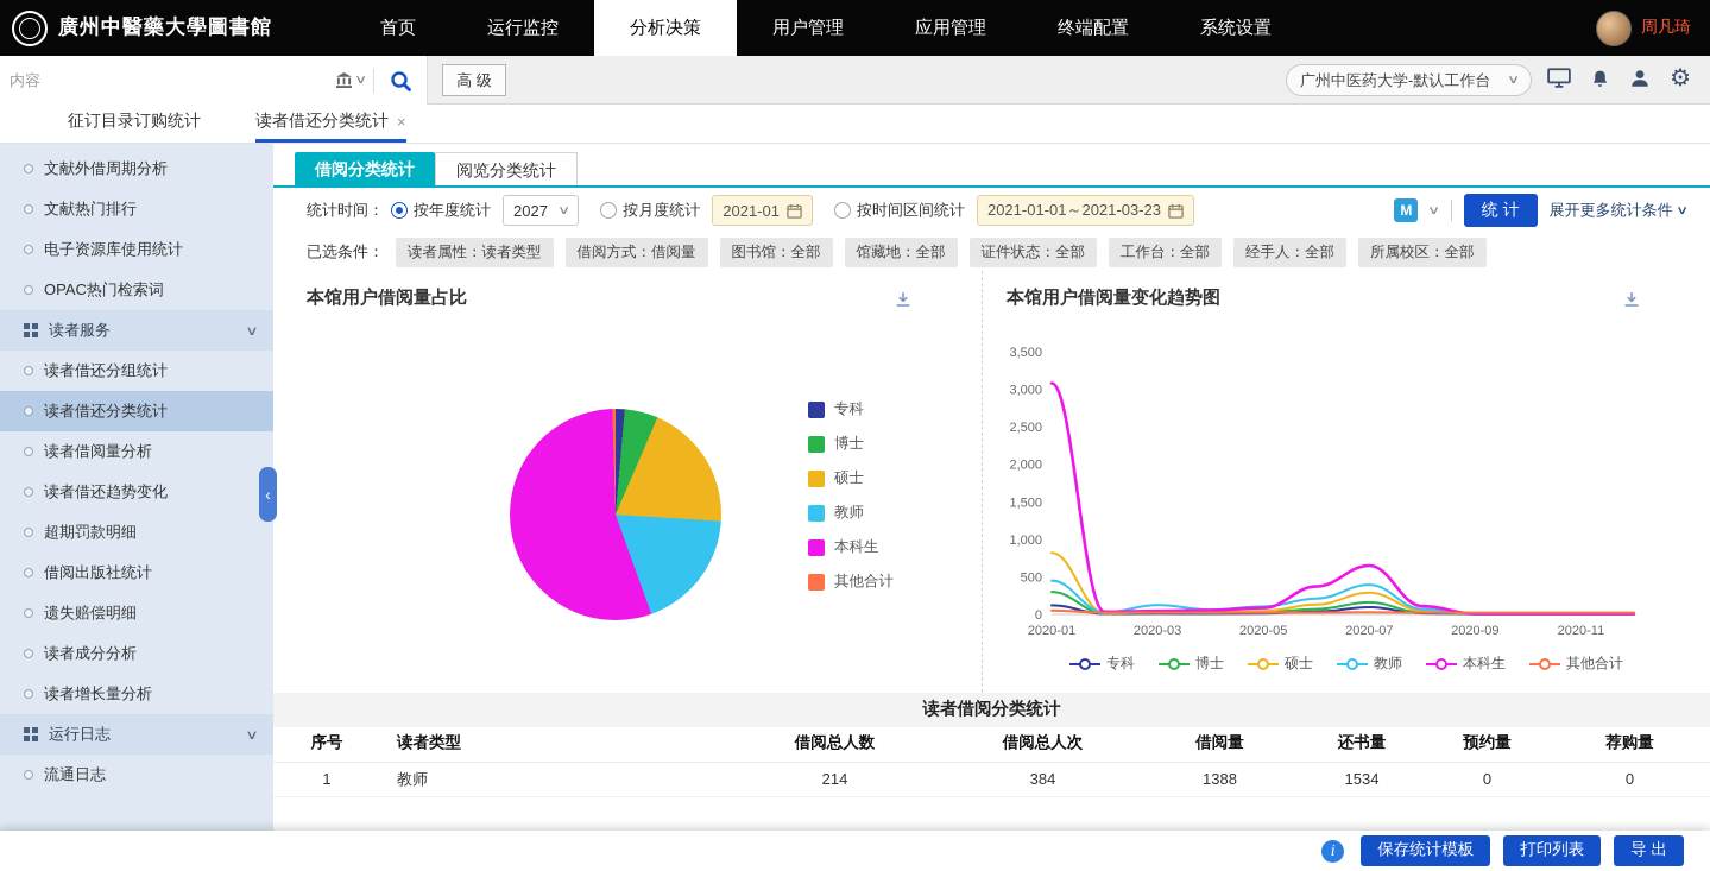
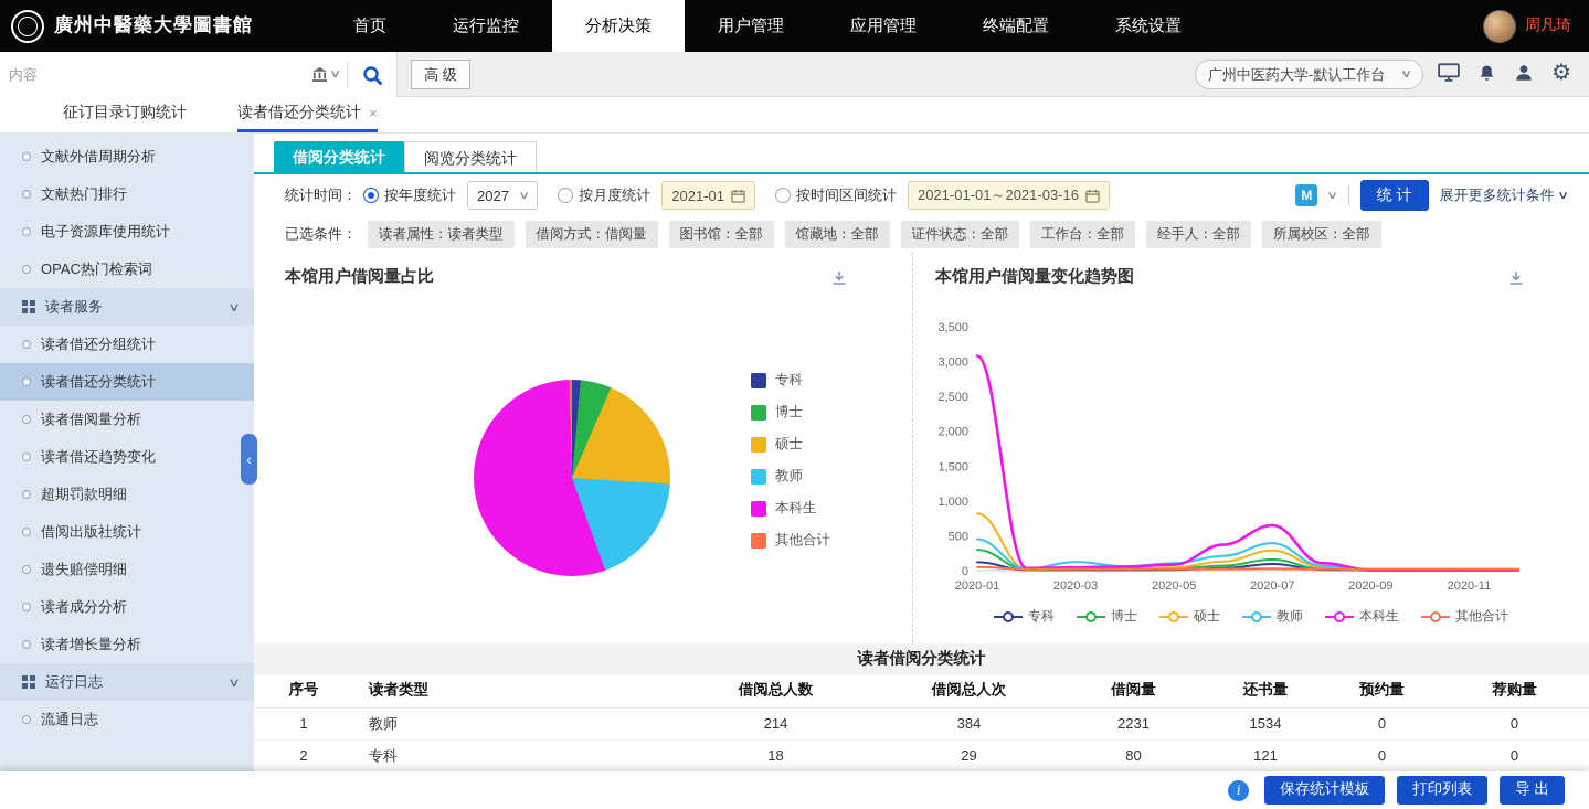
  廣州中醫藥大學圖書館
  首页
  运行监控
  分析决策
  用户管理
  应用管理
  终端配置
  系统设置
  周凡琦
  内容
  ∨
  高 级
  广州中医药大学-默认工作台
  ∨
  ⚙
  征订目录订购统计
  读者借还分类统计
  ×
  文献外借周期分析
  文献热门排行
  电子资源库使用统计
  OPAC热门检索词
  读者服务
  ∨
  读者借还分组统计
  读者借还分类统计
  读者借阅量分析
  读者借还趋势变化
  超期罚款明细
  借阅出版社统计
  遗失赔偿明细
  读者成分分析
  读者增长量分析
  运行日志
  ∨
  流通日志
  ‹
  借阅分类统计
  阅览分类统计
  统计时间：
  按年度统计
  2027
  ∨
  按月度统计
  2021-01
  按时间区间统计
- 2021-01-01～2021-03-23
+ 2021-01-01～2021-03-16
  M
  ∨
  统 计
  展开更多统计条件
  ∨
  已选条件：
  读者属性：读者类型
  借阅方式：借阅量
  图书馆：全部
  馆藏地：全部
  证件状态：全部
  工作台：全部
  经手人：全部
  所属校区：全部
  本馆用户借阅量占比
  专科
  博士
  硕士
  教师
  本科生
  其他合计
  本馆用户借阅量变化趋势图
  0
  500
  1,000
  1,500
  2,000
  2,500
  3,000
  3,500
  2020-01
  2020-03
  2020-05
  2020-07
  2020-09
  2020-11
  专科
  博士
  硕士
  教师
  本科生
  其他合计
  读者借阅分类统计
  序号	读者类型	借阅总人数	借阅总人次	借阅量	还书量	预约量	荐购量
- 1	教师	214	384	1388	1534	0	0
+ 1	教师	214	384	2231	1534	0	0
+ 2	专科	18	29	80	121	0	0
  i
  保存统计模板
  打印列表
  导 出
